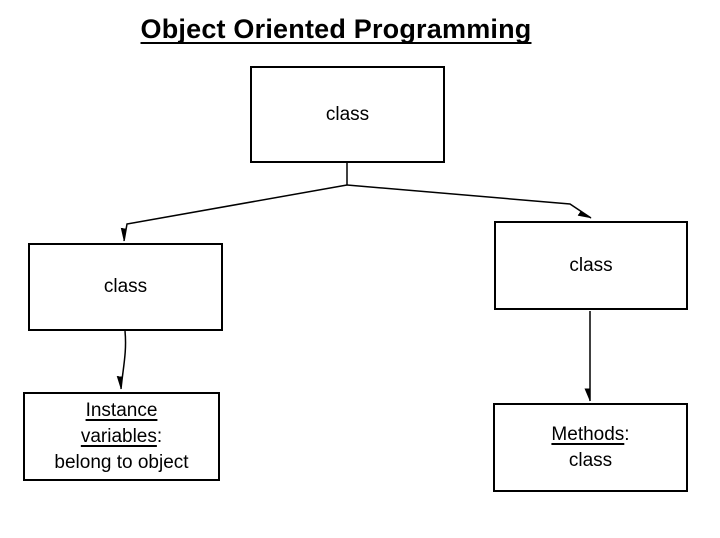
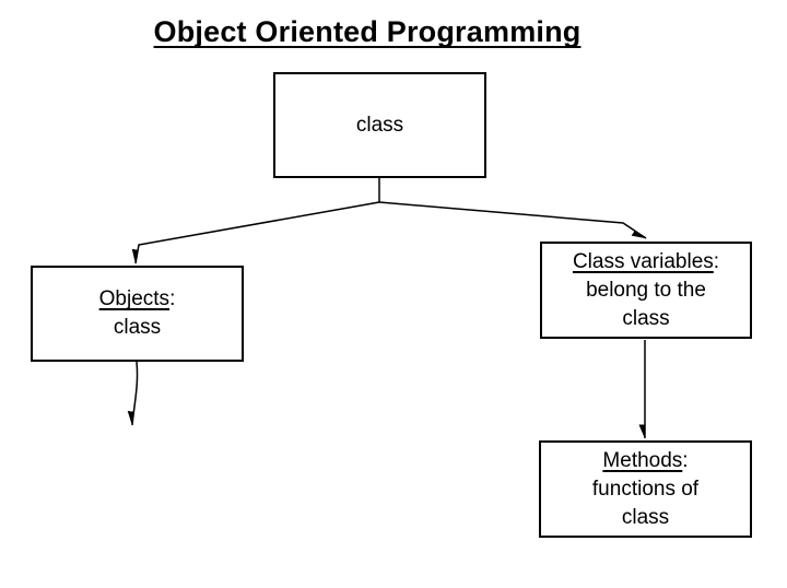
  Object Oriented Programming
  class
+ Objects:
  class
+ Class variables:
+ belong to the
  class
- Instance
- variables:
- belong to object
  Methods:
+ functions of
  class
